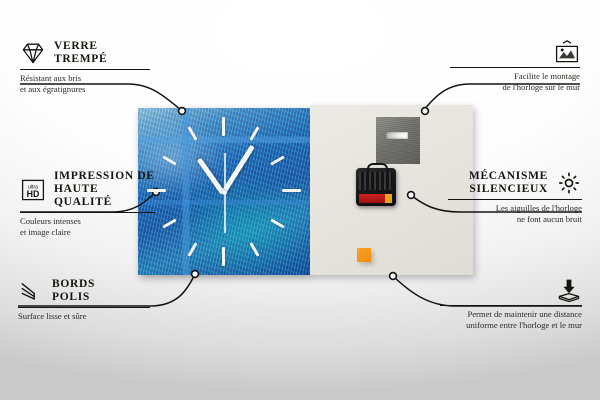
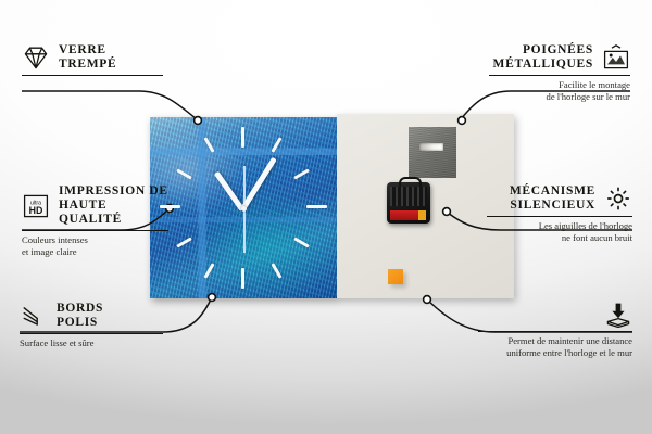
  VERRE
  TREMPÉ
- Résistant aux bris
- et aux égratignures
  HD
  IMPRESSION DE
  HAUTE QUALITÉ
  Couleurs intenses
  et image claire
  BORDS
  POLIS
  Surface lisse et sûre
+ POIGNÉES
+ MÉTALLIQUES
  Facilite le montage
  de l'horloge sur le mur
  MÉCANISME
  SILENCIEUX
  Les aiguilles de l'horloge
  ne font aucun bruit
  Permet de maintenir une distance
  uniforme entre l'horloge et le mur
